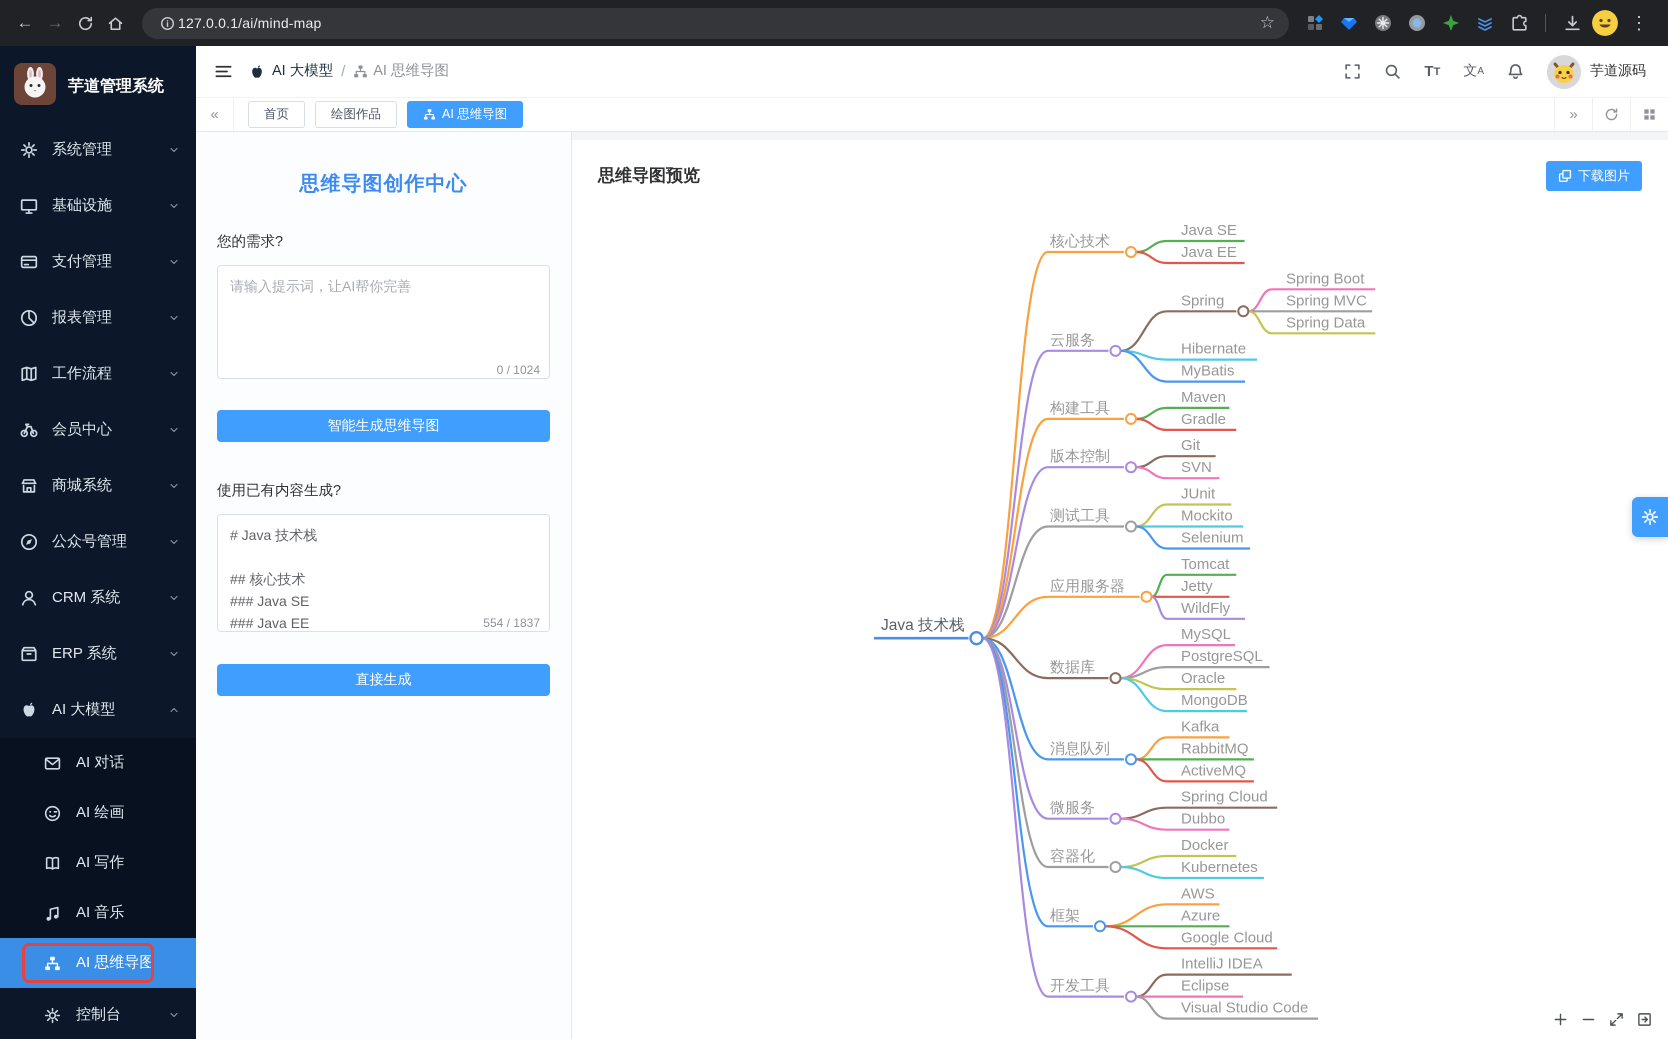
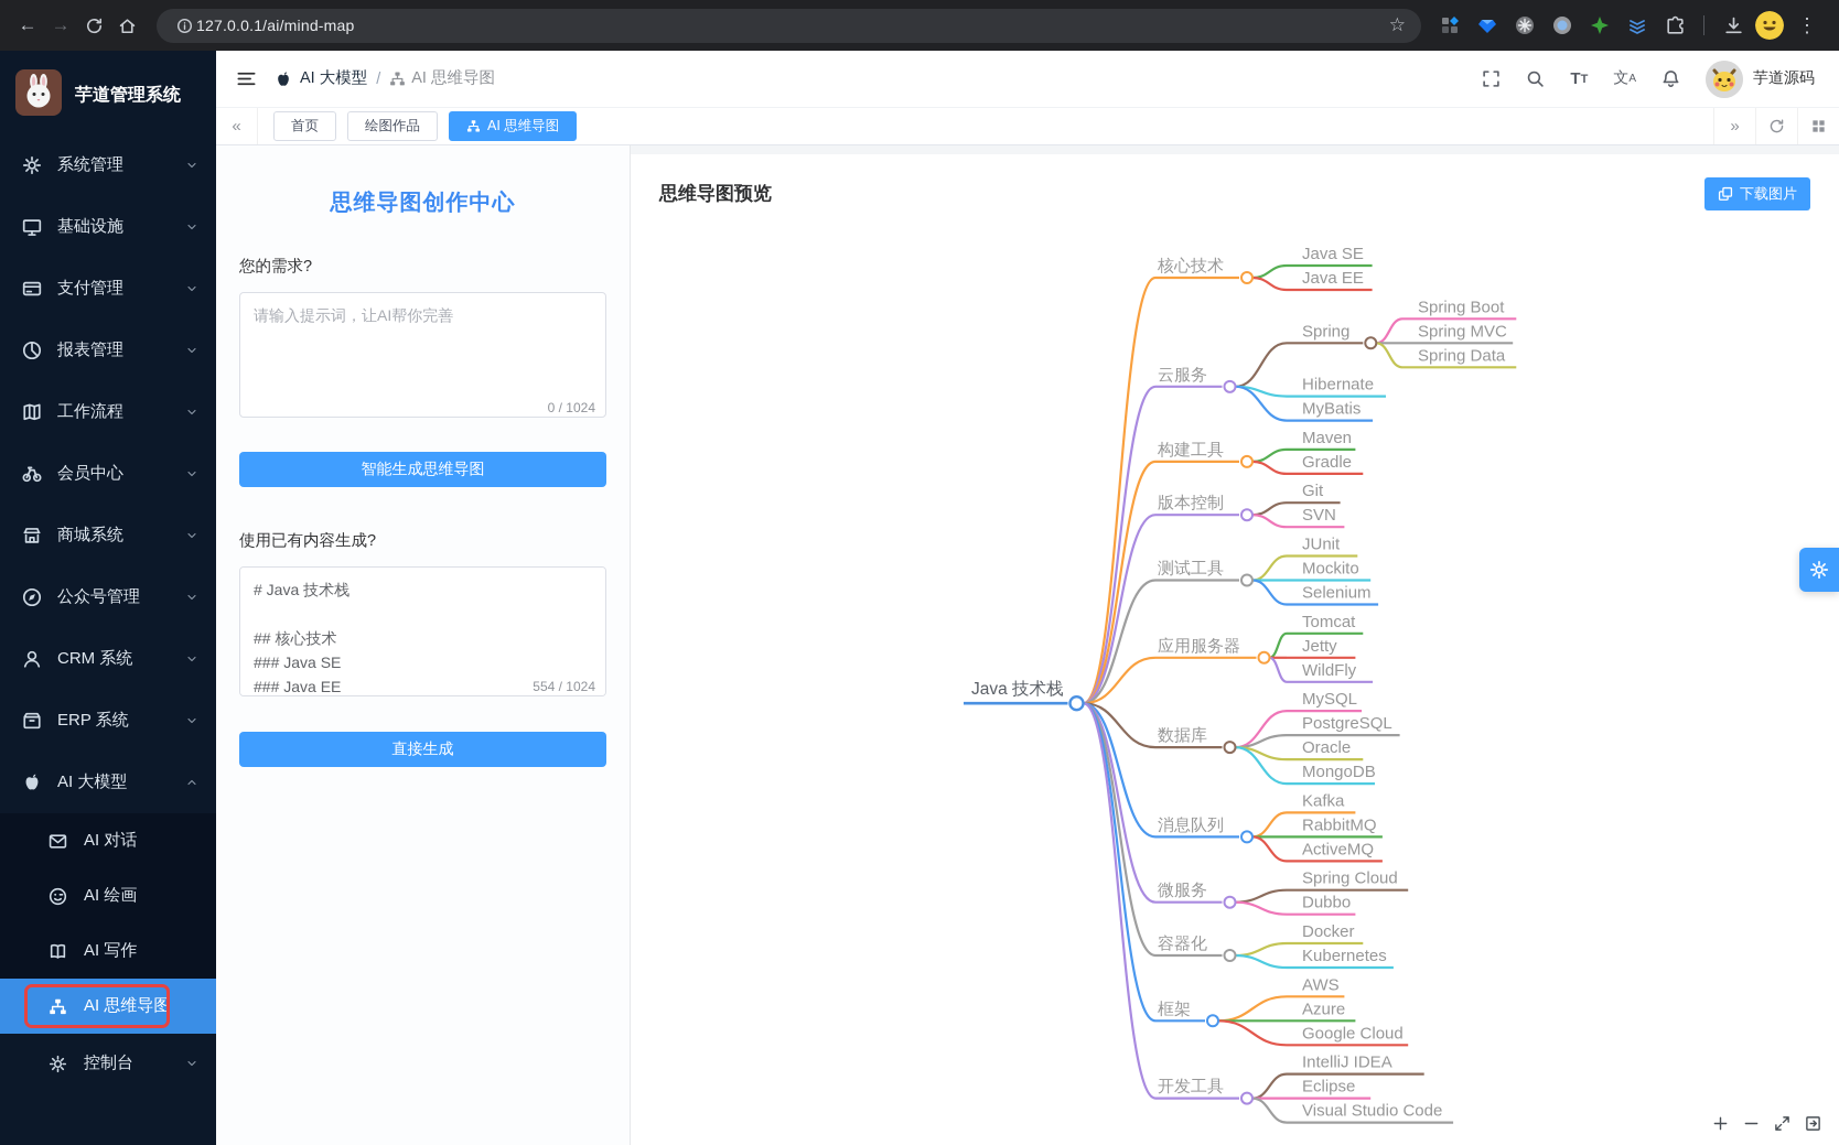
  ←
  →
  127.0.0.1/ai/mind-map
  ☆
  ⋮
  芋道管理系统
  系统管理
  基础设施
  支付管理
  报表管理
  工作流程
  会员中心
  商城系统
  公众号管理
  CRM 系统
  ERP 系统
  AI 大模型
  AI 对话
  AI 绘画
  AI 写作
- AI 音乐
  AI 思维导图
  控制台
  AI 大模型
  /
  AI 思维导图
  T
  T
  文
  A
  芋道源码
  «
  首页
  绘图作品
  AI 思维导图
  »
  思维导图创作中心
  您的需求?
  请输入提示词，让AI帮你完善
  0 / 1024
  智能生成思维导图
  使用已有内容生成?
  # Java 技术栈
  ## 核心技术
  ### Java SE
- 554 / 1837
+ 554 / 1024
  直接生成
  Java 技术栈
  核心技术
  Java SE
  Java EE
  云服务
  Spring
  Spring Boot
  Spring MVC
  Spring Data
  Hibernate
  MyBatis
  构建工具
  Maven
  Gradle
  版本控制
  Git
  SVN
  测试工具
  JUnit
  Mockito
  Selenium
  应用服务器
  Tomcat
  Jetty
  WildFly
  数据库
  MySQL
  PostgreSQL
  Oracle
  MongoDB
  消息队列
  Kafka
  RabbitMQ
  ActiveMQ
  微服务
  Spring Cloud
  Dubbo
  容器化
  Docker
  Kubernetes
  框架
  AWS
  Azure
  Google Cloud
  开发工具
  IntelliJ IDEA
  Eclipse
  Visual Studio Code
  思维导图预览
  下载图片
